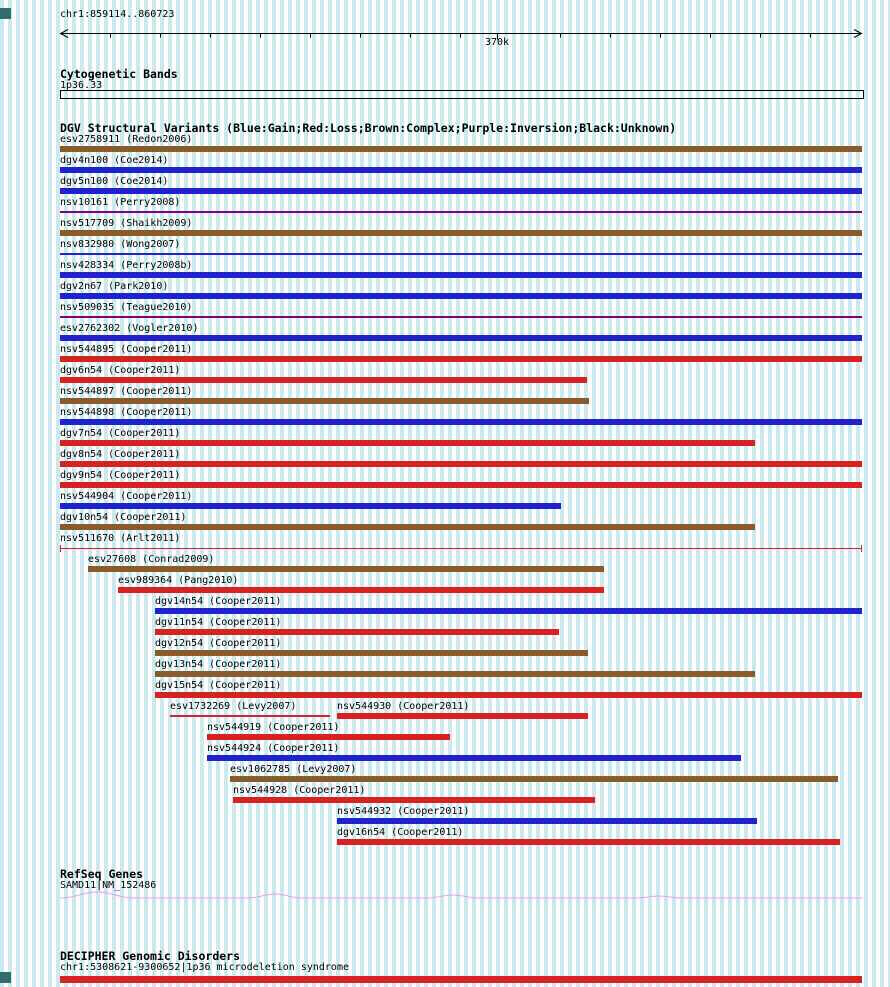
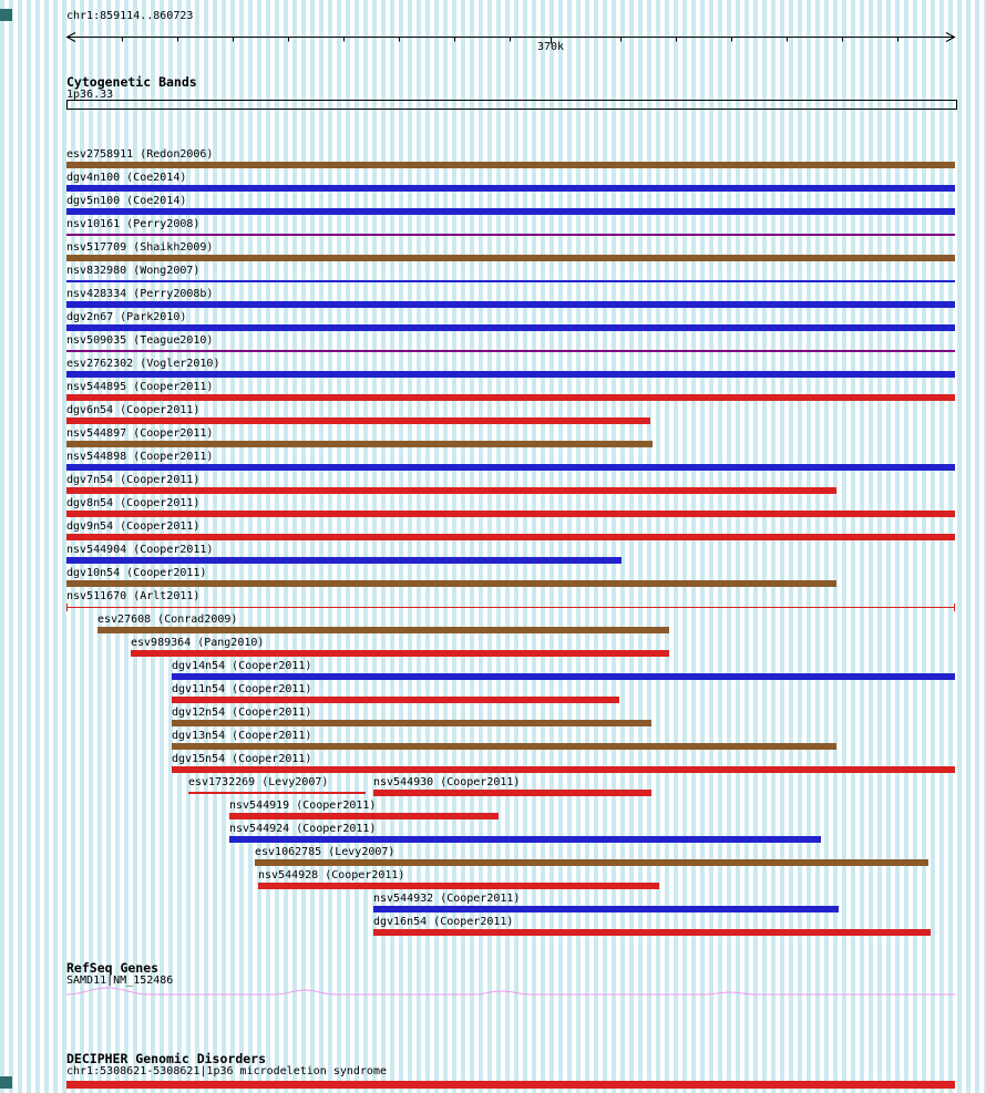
  chr1:859114..860723
  370k
  Cytogenetic Bands
  1p36.33
- DGV Structural Variants (Blue:Gain;Red:Loss;Brown:Complex;Purple:Inversion;Black:Unknown)
  esv2758911 (Redon2006)
  dgv4n100 (Coe2014)
  dgv5n100 (Coe2014)
  nsv10161 (Perry2008)
  nsv517709 (Shaikh2009)
  nsv832980 (Wong2007)
  nsv428334 (Perry2008b)
  dgv2n67 (Park2010)
  nsv509035 (Teague2010)
  esv2762302 (Vogler2010)
  nsv544895 (Cooper2011)
  dgv6n54 (Cooper2011)
  nsv544897 (Cooper2011)
  nsv544898 (Cooper2011)
  dgv7n54 (Cooper2011)
  dgv8n54 (Cooper2011)
  dgv9n54 (Cooper2011)
  nsv544904 (Cooper2011)
  dgv10n54 (Cooper2011)
  nsv511670 (Arlt2011)
  esv27608 (Conrad2009)
  esv989364 (Pang2010)
  dgv14n54 (Cooper2011)
  dgv11n54 (Cooper2011)
  dgv12n54 (Cooper2011)
  dgv13n54 (Cooper2011)
  dgv15n54 (Cooper2011)
  esv1732269 (Levy2007)
  nsv544930 (Cooper2011)
  nsv544919 (Cooper2011)
  nsv544924 (Cooper2011)
  esv1062785 (Levy2007)
  nsv544928 (Cooper2011)
  nsv544932 (Cooper2011)
  dgv16n54 (Cooper2011)
  RefSeq Genes
  SAMD11|NM_152486
  DECIPHER Genomic Disorders
- chr1:5308621-9300652|1p36 microdeletion syndrome
+ chr1:5308621-5308621|1p36 microdeletion syndrome
